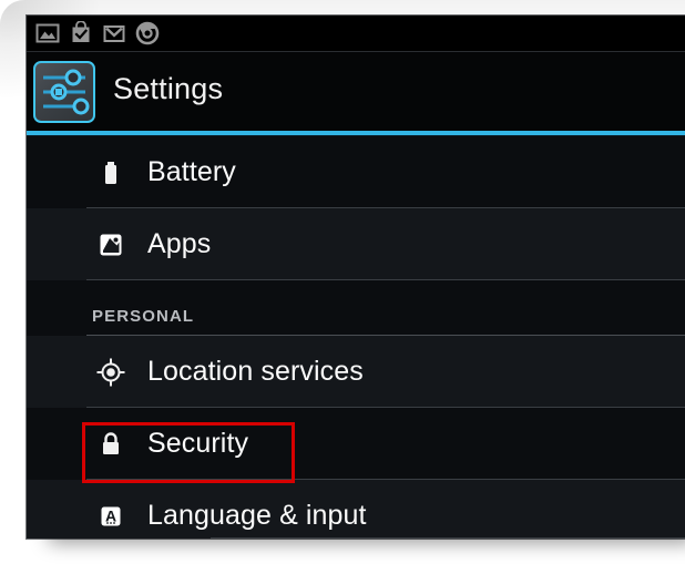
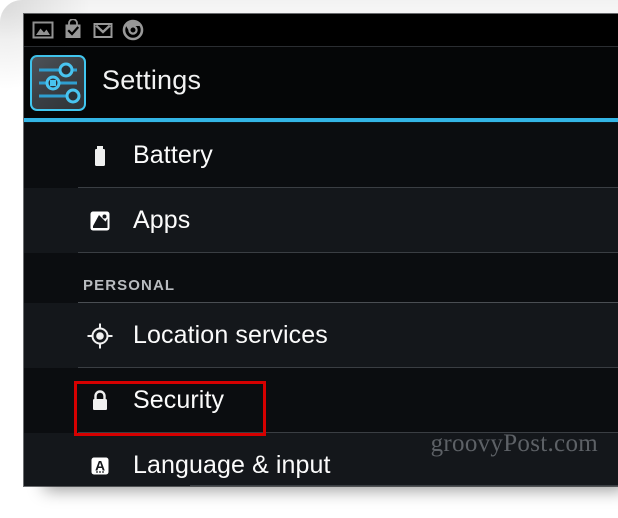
+ groovyPost.com
